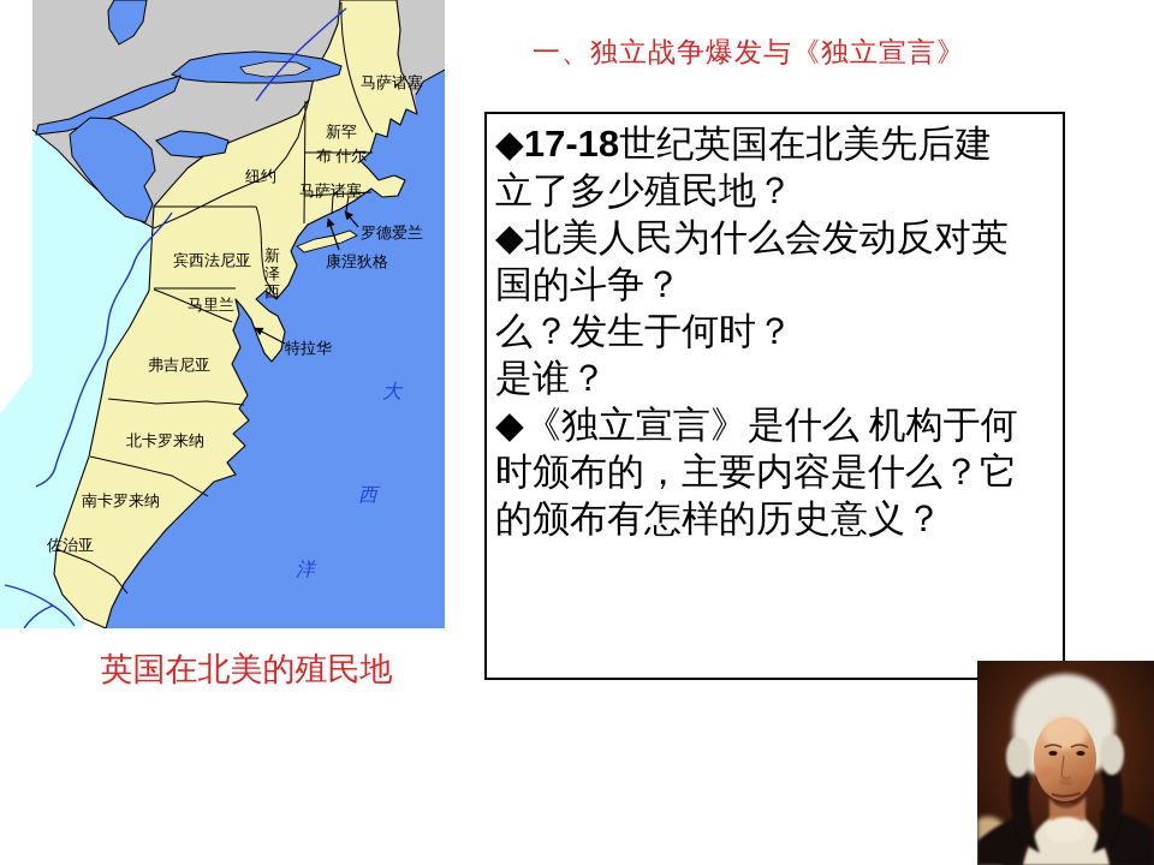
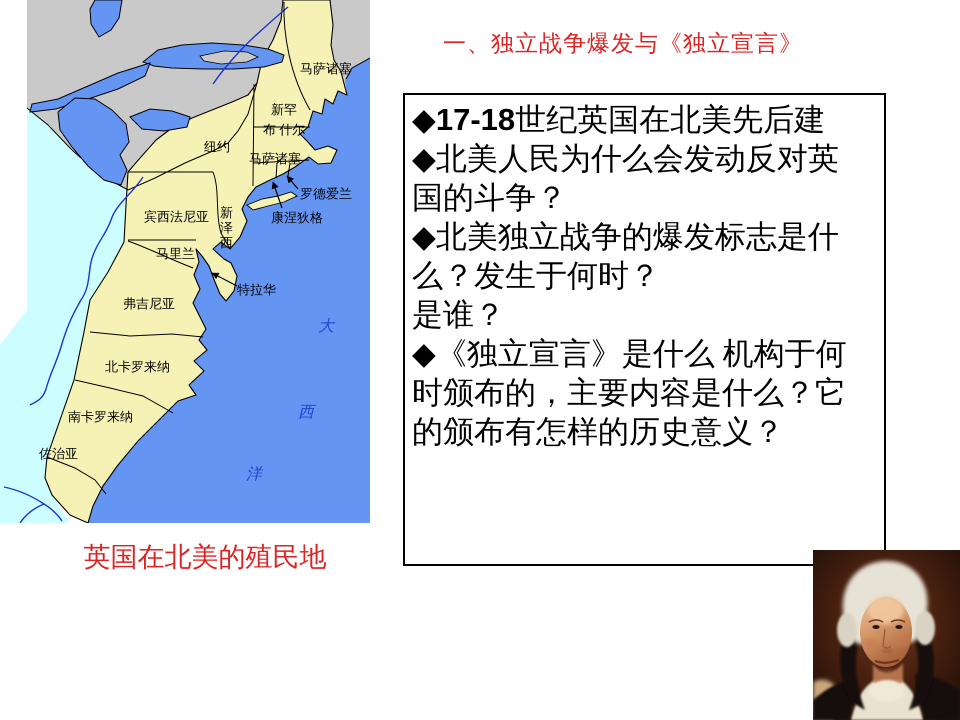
  马萨诸塞
  新罕
  布 什尔
  纽约
  马萨诸塞
  罗德爱兰
  康涅狄格
  宾西法尼亚
  新泽西
  马里兰
  特拉华
  弗吉尼亚
  北卡罗来纳
  南卡罗来纳
  佐治亚
  大
  西
  洋
  一、独立战争爆发与《独立宣言》
  ◆17-18世纪英国在北美先后建
- 立了多少殖民地？
  ◆北美人民为什么会发动反对英
  国的斗争？
+ ◆北美独立战争的爆发标志是什
  么？发生于何时？
  是谁？
  ◆《独立宣言》是什么 机构于何
  时颁布的，主要内容是什么？它
  的颁布有怎样的历史意义？
  英国在北美的殖民地
